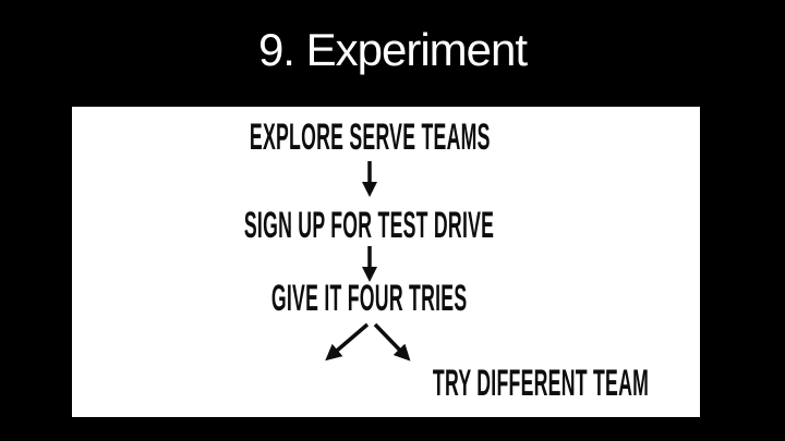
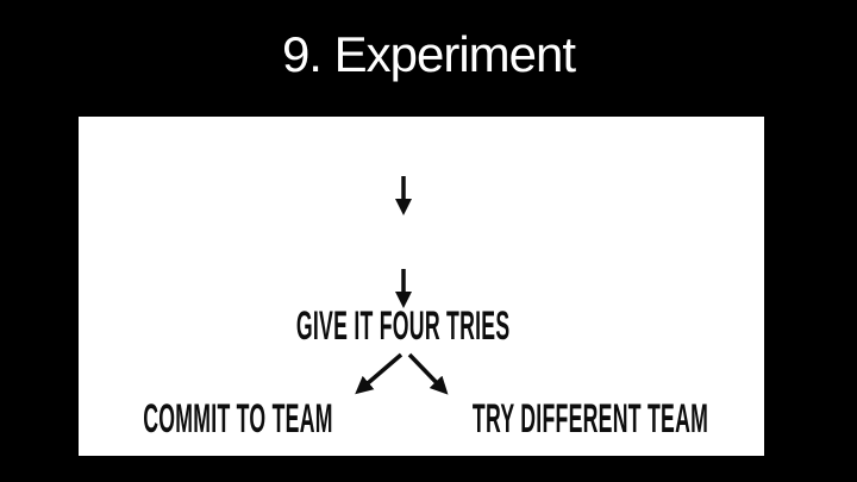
  9. Experiment
- EXPLORE SERVE TEAMS
- SIGN UP FOR TEST DRIVE
  GIVE IT FOUR TRIES
+ COMMIT TO TEAM
  TRY DIFFERENT TEAM
